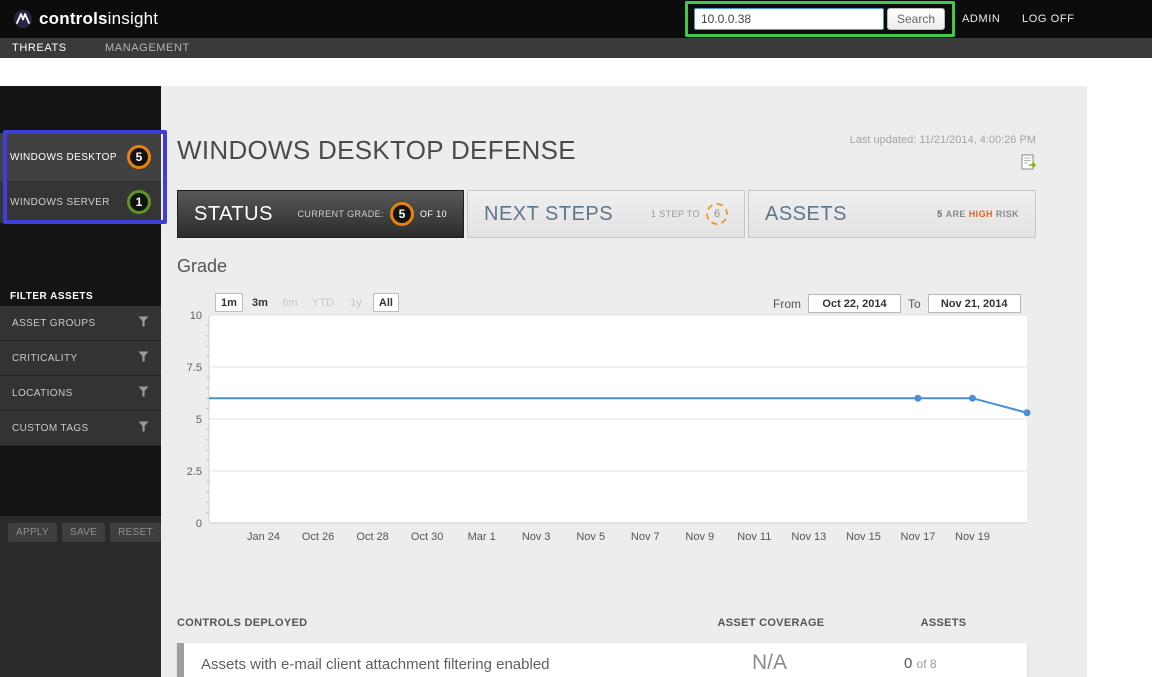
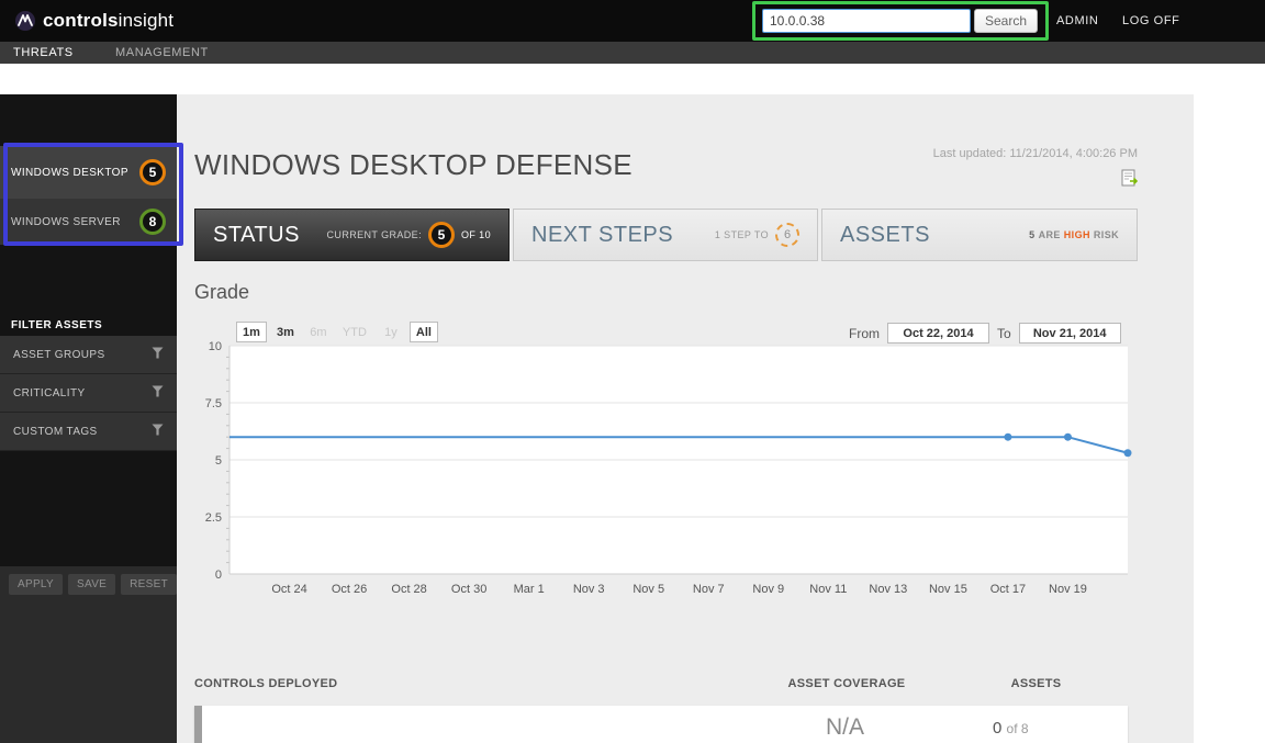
  controlsinsight
  10.0.0.38
  Search
  ADMIN
  LOG OFF
  THREATS
  MANAGEMENT
  WINDOWS DESKTOP
  5
  WINDOWS SERVER
- 1
+ 8
  FILTER ASSETS
  ASSET GROUPS
  CRITICALITY
- LOCATIONS
  CUSTOM TAGS
  APPLY
  SAVE
  RESET
  WINDOWS DESKTOP DEFENSE
  Last updated: 11/21/2014, 4:00:26 PM
  STATUS
  CURRENT GRADE:
  5
  OF 10
  NEXT STEPS
  1 STEP TO
  6
  ASSETS
  5
  ARE
  HIGH
  RISK
  Grade
  1m
  3m
  6m
  YTD
  1y
  All
  From
  Oct 22, 2014
  To
  Nov 21, 2014
  0
  2.5
  5
  7.5
  10
- Jan 24
+ Oct 24
  Oct 26
  Oct 28
  Oct 30
  Mar 1
  Nov 3
  Nov 5
  Nov 7
  Nov 9
  Nov 11
  Nov 13
  Nov 15
- Nov 17
+ Oct 17
  Nov 19
  CONTROLS DEPLOYED
  ASSET COVERAGE
  ASSETS
- Assets with e-mail client attachment filtering enabled
  N/A
  0 of 8
